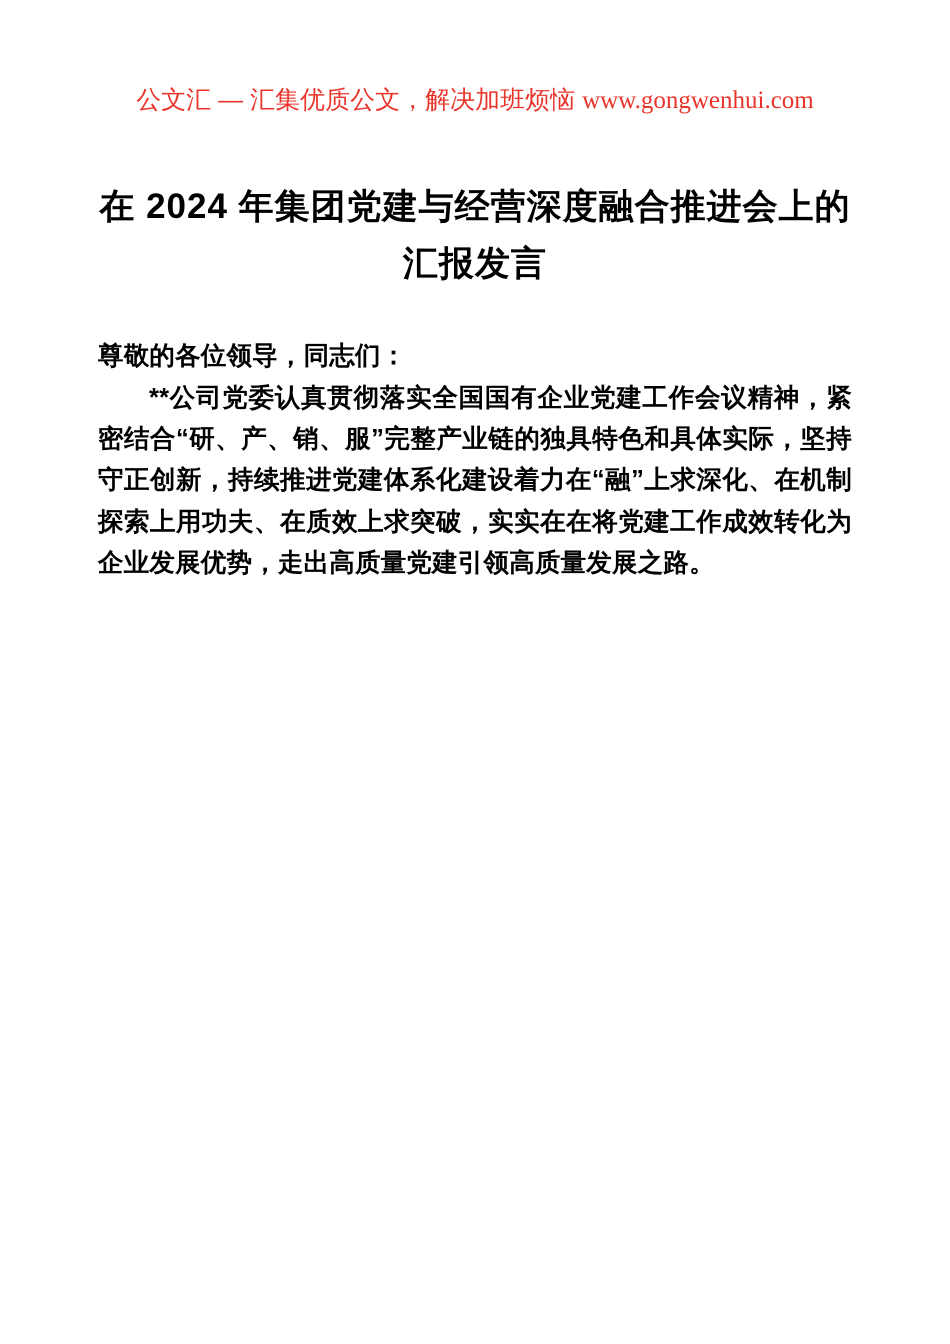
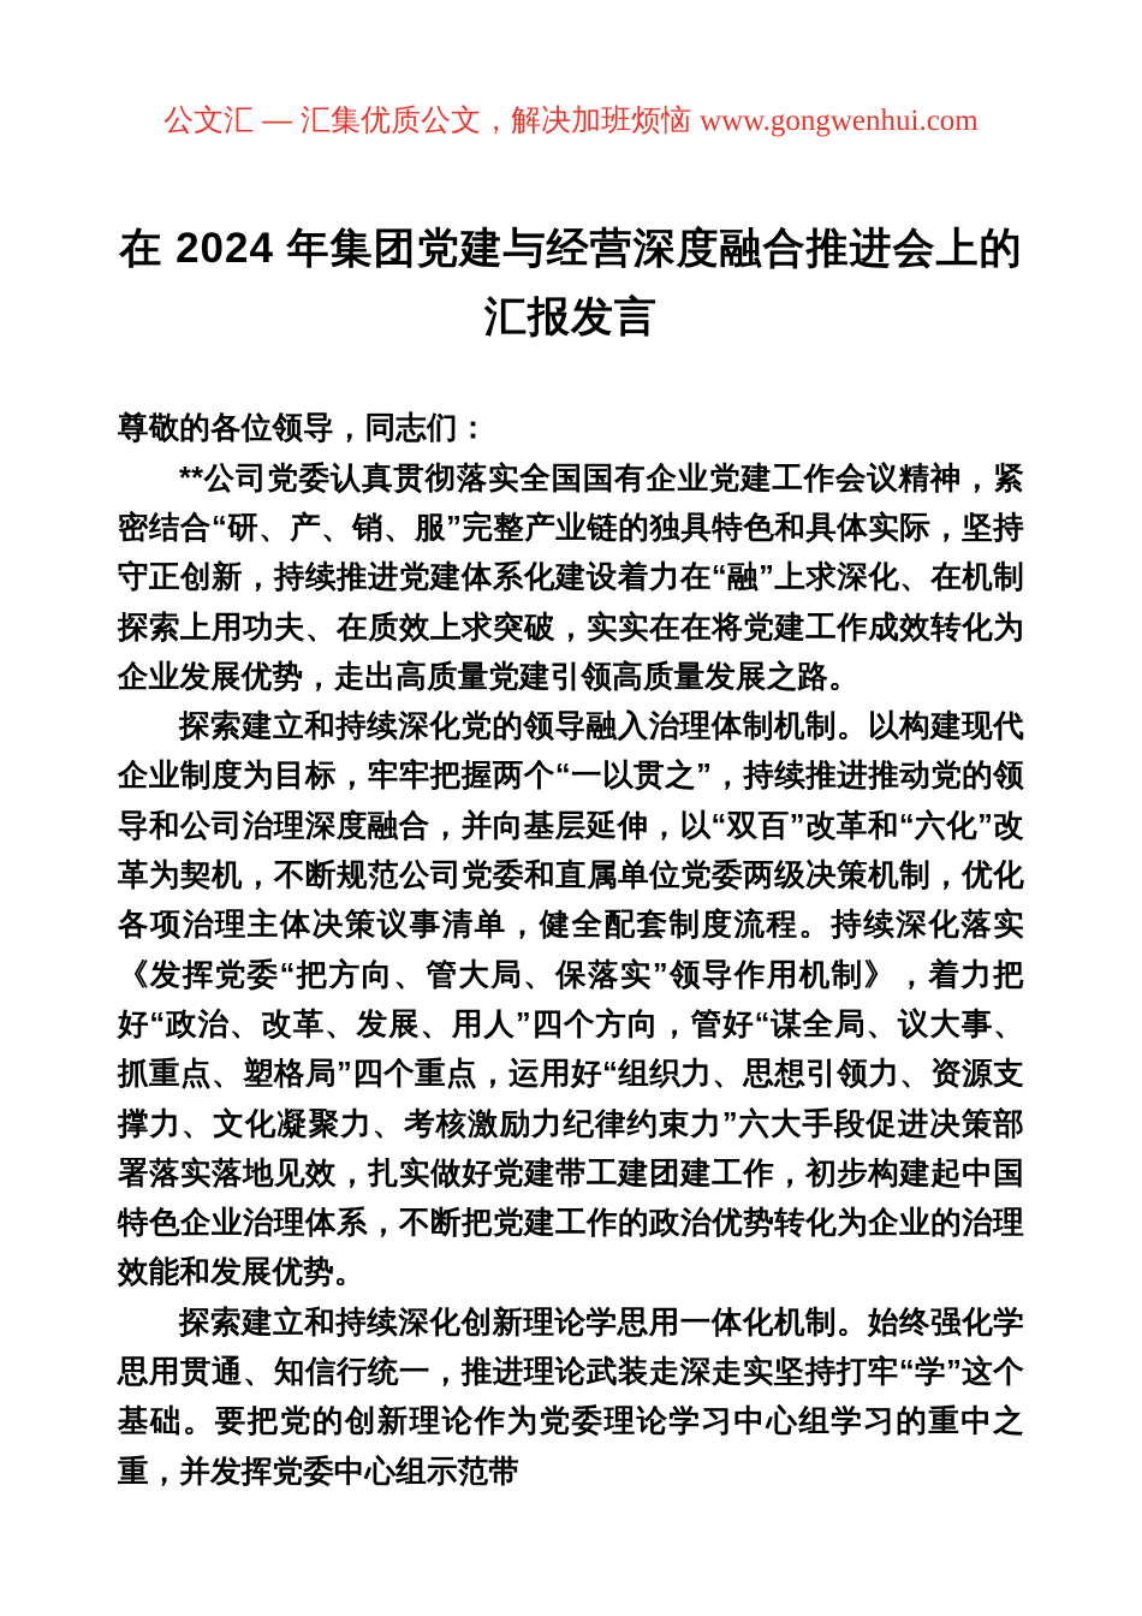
  公文汇 — 汇集优质公文，解决加班烦恼 www.gongwenhui.com
  在 2024 年集团党建与经营深度融合推进会上的汇报发言
  尊敬的各位领导，同志们：
  **公司党委认真贯彻落实全国国有企业党建工作会议精神，紧密结合“研、产、销、服”完整产业链的独具特色和具体实际，坚持守正创新，持续推进党建体系化建设着力在“融”上求深化、在机制探索上用功夫、在质效上求突破，实实在在将党建工作成效转化为企业发展优势，走出高质量党建引领高质量发展之路。
+ 探索建立和持续深化党的领导融入治理体制机制。以构建现代企业制度为目标，牢牢把握两个“一以贯之”，持续推进推动党的领导和公司治理深度融合，并向基层延伸，以“双百”改革和“六化”改革为契机，不断规范公司党委和直属单位党委两级决策机制，优化各项治理主体决策议事清单，健全配套制度流程。持续深化落实《发挥党委“把方向、管大局、保落实”领导作用机制》，着力把好“政治、改革、发展、用人”四个方向，管好“谋全局、议大事、抓重点、塑格局”四个重点，运用好“组织力、思想引领力、资源支撑力、文化凝聚力、考核激励力纪律约束力”六大手段促进决策部署落实落地见效，扎实做好党建带工建团建工作，初步构建起中国特色企业治理体系，不断把党建工作的政治优势转化为企业的治理效能和发展优势。
+ 探索建立和持续深化创新理论学思用一体化机制。始终强化学思用贯通、知信行统一，推进理论武装走深走实坚持打牢“学”这个基础。要把党的创新理论作为党委理论学习中心组学习的重中之重，并发挥党委中心组示范带
